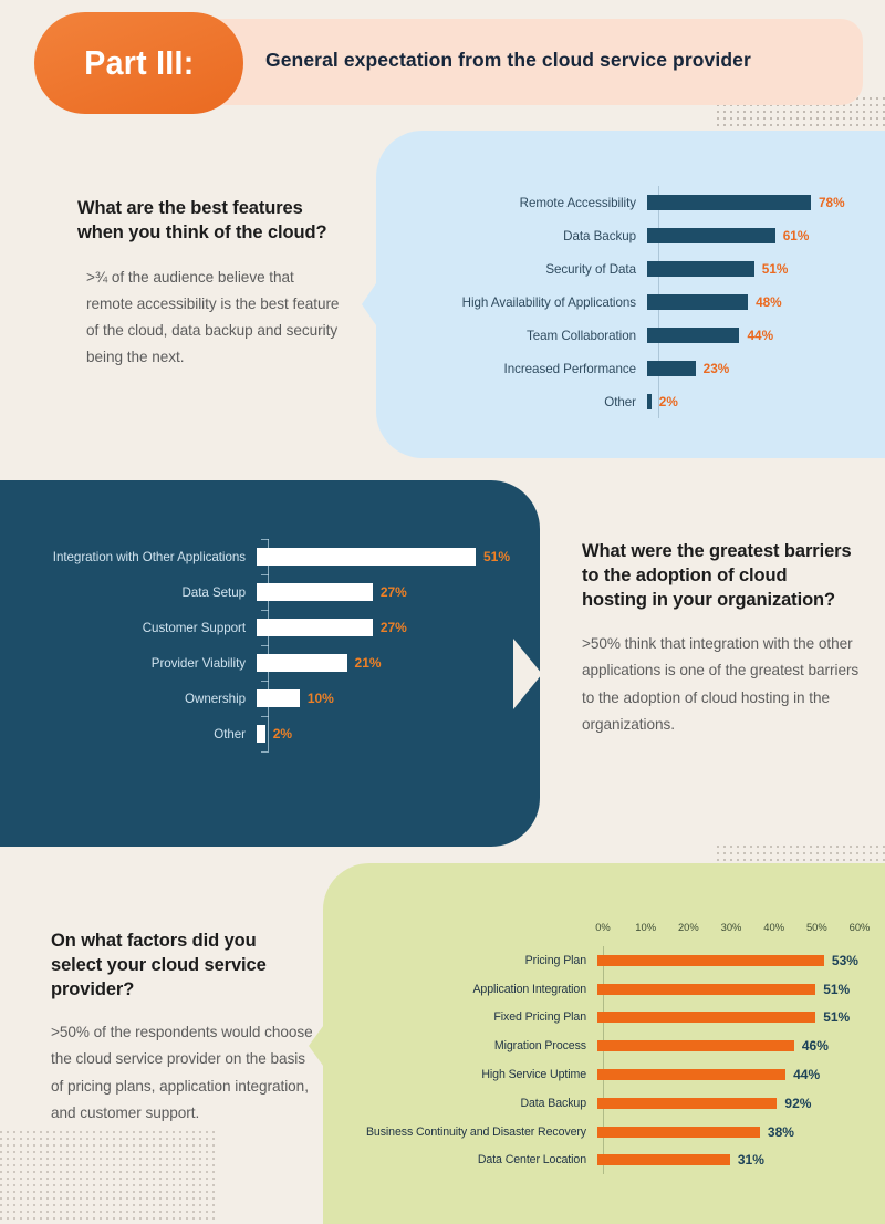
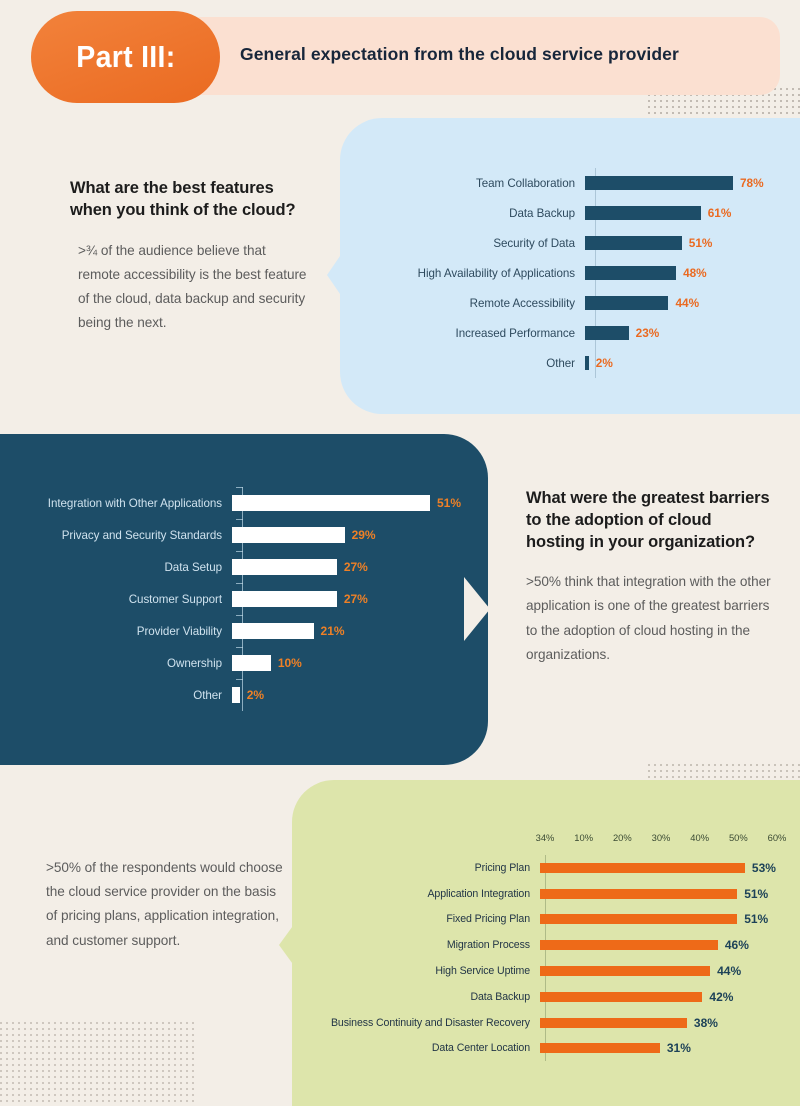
  General expectation from the cloud service provider
  Part III:
  What are the best features when you think of the cloud?
  >¾ of the audience believe that remote accessibility is the best feature of the cloud, data backup and security being the next.
- Remote Accessibility
+ Team Collaboration
  78%
  Data Backup
  61%
  Security of Data
  51%
  High Availability of Applications
  48%
- Team Collaboration
+ Remote Accessibility
  44%
  Increased Performance
  23%
  Other
  2%
  What were the greatest barriers to the adoption of cloud hosting in your organization?
- >50% think that integration with the other applications is one of the greatest barriers to the adoption of cloud hosting in the organizations.
+ >50% think that integration with the other application is one of the greatest barriers to the adoption of cloud hosting in the organizations.
  Integration with Other Applications
  51%
+ Privacy and Security Standards
+ 29%
  Data Setup
  27%
  Customer Support
  27%
  Provider Viability
  21%
  Ownership
  10%
  Other
  2%
- On what factors did you select your cloud service provider?
  >50% of the respondents would choose the cloud service provider on the basis of pricing plans, application integration, and customer support.
- 0%
+ 34%
  10%
  20%
  30%
  40%
  50%
  60%
  Pricing Plan
  53%
  Application Integration
  51%
  Fixed Pricing Plan
  51%
  Migration Process
  46%
  High Service Uptime
  44%
  Data Backup
- 92%
+ 42%
  Business Continuity and Disaster Recovery
  38%
  Data Center Location
  31%
